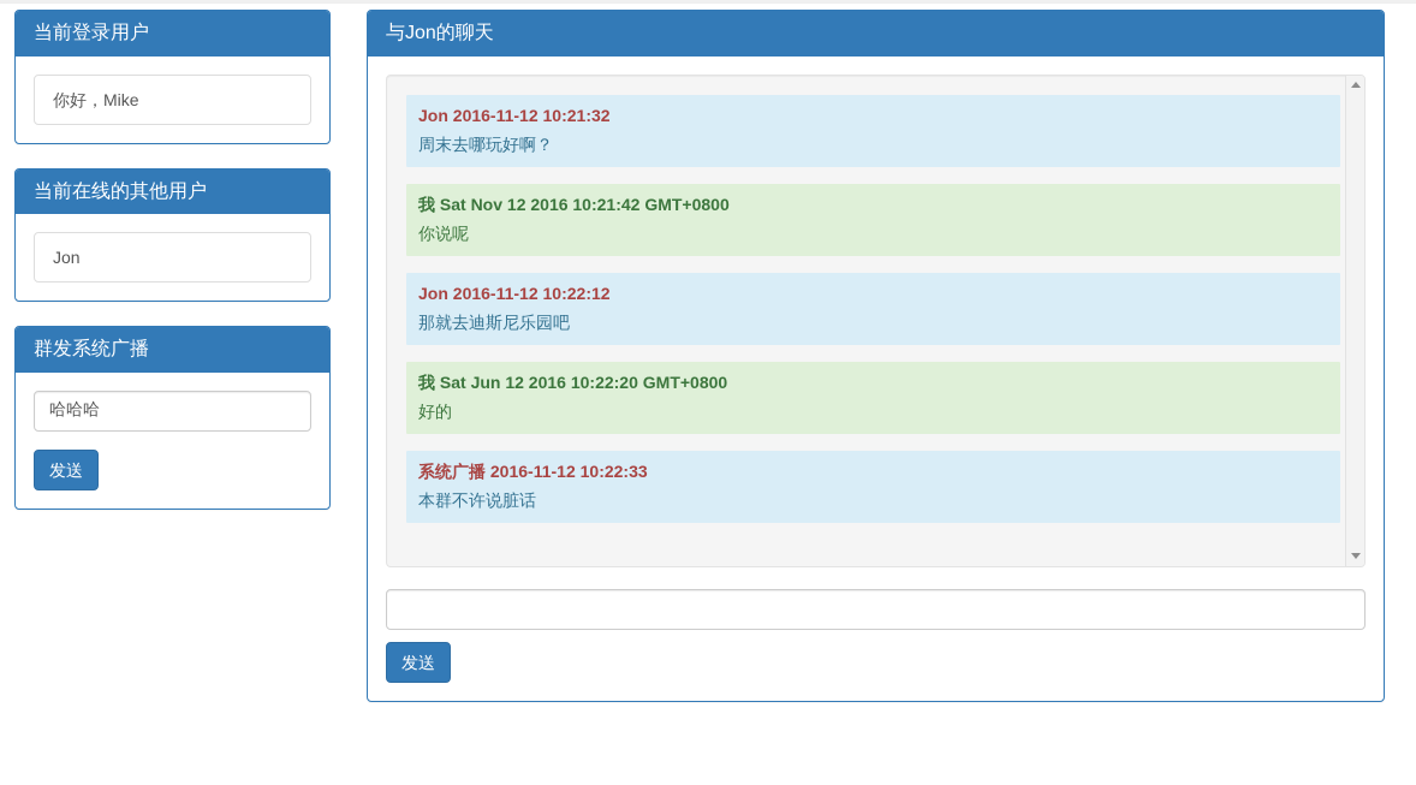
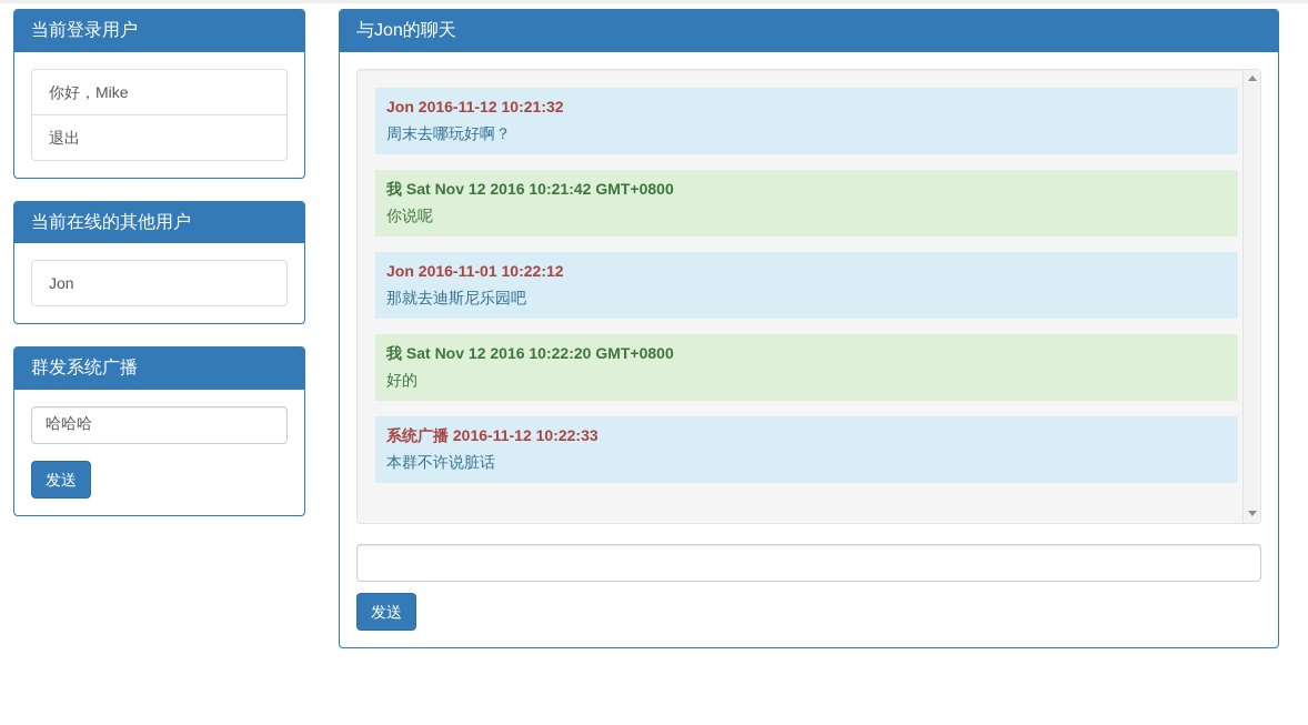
  当前登录用户
  你好，Mike
+ 退出
  当前在线的其他用户
  Jon
  群发系统广播
  哈哈哈
  发送
  与Jon的聊天
  Jon 2016-11-12 10:21:32
  周末去哪玩好啊？
  我 Sat Nov 12 2016 10:21:42 GMT+0800
  你说呢
- Jon 2016-11-12 10:22:12
+ Jon 2016-11-01 10:22:12
  那就去迪斯尼乐园吧
- 我 Sat Jun 12 2016 10:22:20 GMT+0800
+ 我 Sat Nov 12 2016 10:22:20 GMT+0800
  好的
  系统广播 2016-11-12 10:22:33
  本群不许说脏话
  发送
